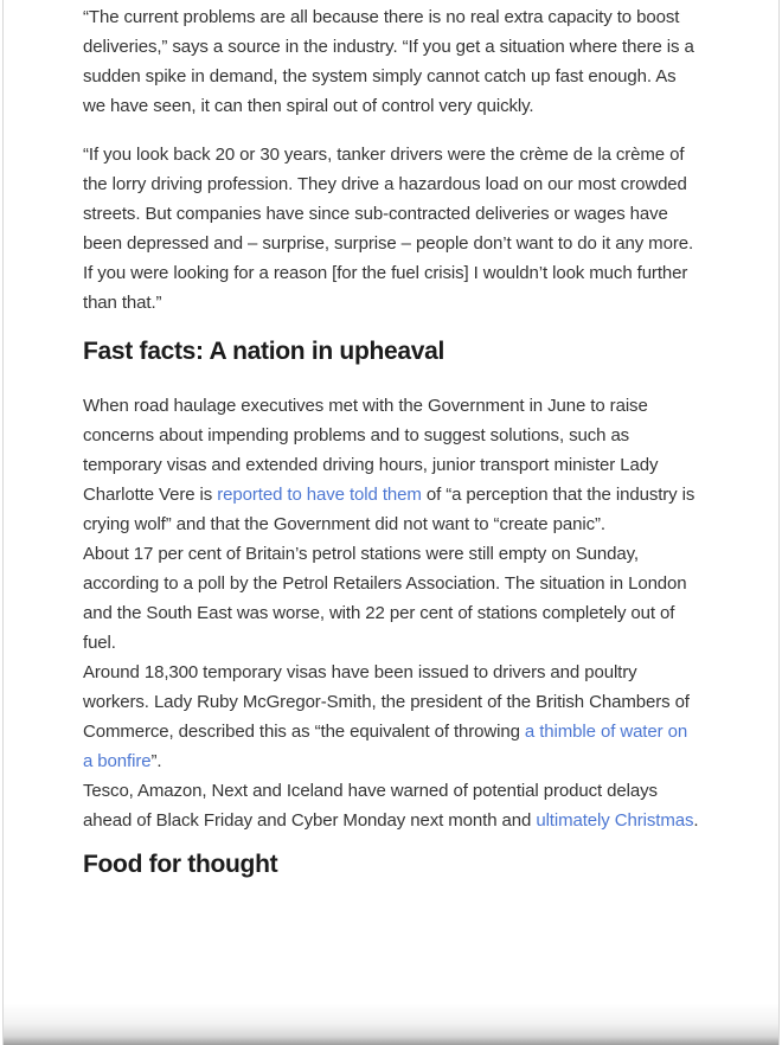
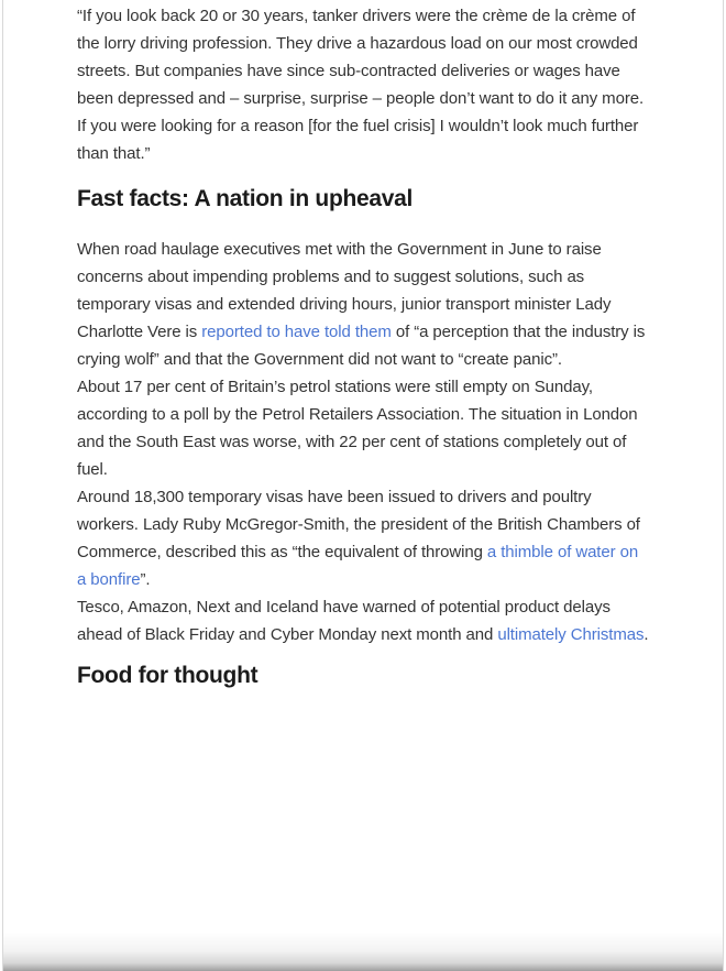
- “The current problems are all because there is no real extra capacity to boost deliveries,” says a source in the industry. “If you get a situation where there is a sudden spike in demand, the system simply cannot catch up fast enough. As we have seen, it can then spiral out of control very quickly.
  “If you look back 20 or 30 years, tanker drivers were the crème de la crème of the lorry driving profession. They drive a hazardous load on our most crowded streets. But companies have since sub-contracted deliveries or wages have been depressed and – surprise, surprise – people don’t want to do it any more. If you were looking for a reason [for the fuel crisis] I wouldn’t look much further than that.”
  Fast facts: A nation in upheaval
  When road haulage executives met with the Government in June to raise concerns about impending problems and to suggest solutions, such as temporary visas and extended driving hours, junior transport minister Lady Charlotte Vere is reported to have told them of “a perception that the industry is crying wolf” and that the Government did not want to “create panic”.
  About 17 per cent of Britain’s petrol stations were still empty on Sunday, according to a poll by the Petrol Retailers Association. The situation in London and the South East was worse, with 22 per cent of stations completely out of fuel.
  Around 18,300 temporary visas have been issued to drivers and poultry workers. Lady Ruby McGregor-Smith, the president of the British Chambers of Commerce, described this as “the equivalent of throwing a thimble of water on a bonfire”.
  Tesco, Amazon, Next and Iceland have warned of potential product delays ahead of Black Friday and Cyber Monday next month and ultimately Christmas.
  Food for thought
